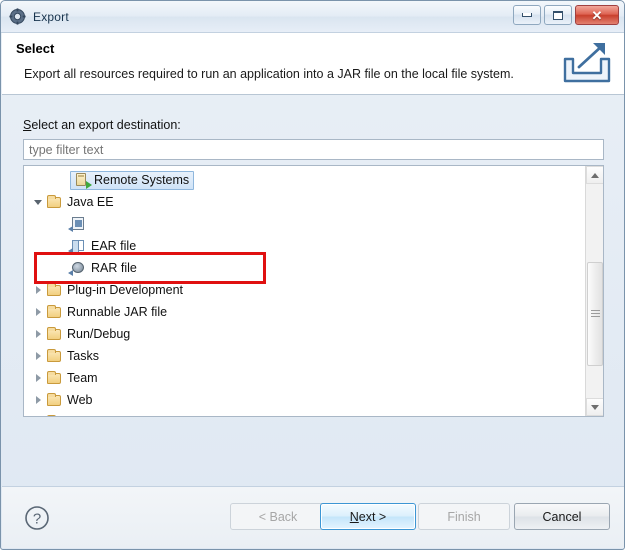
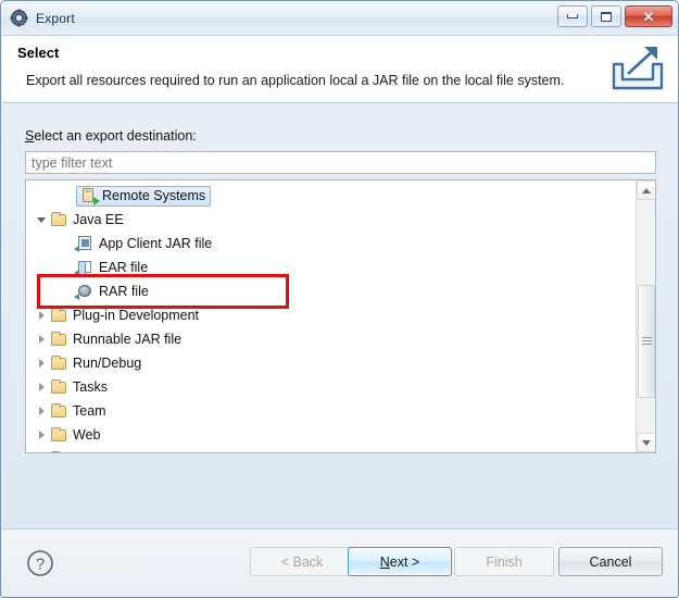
  Export
  ✕
  Select
- Export all resources required to run an application into a JAR file on the local file system.
+ Export all resources required to run an application local a JAR file on the local file system.
  Select an export destination:
  type filter text
  Remote Systems
  Java EE
+ App Client JAR file
  EAR file
  RAR file
  Plug-in Development
  Runnable JAR file
  Run/Debug
  Tasks
  Team
  Web
  ?
  < Back
  Next >
  Finish
  Cancel
